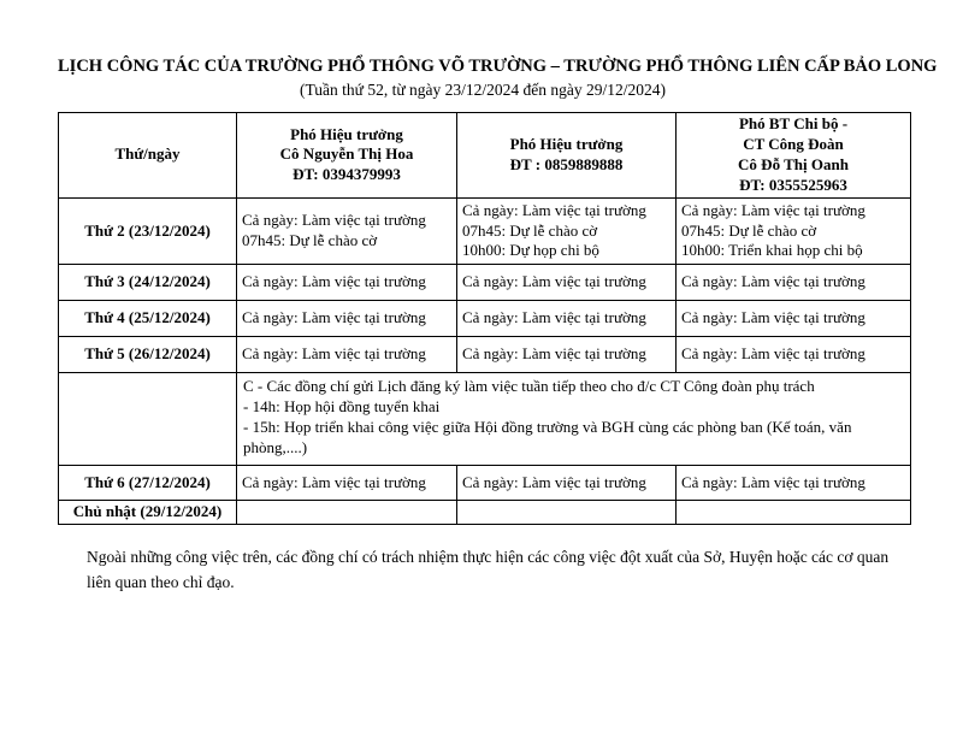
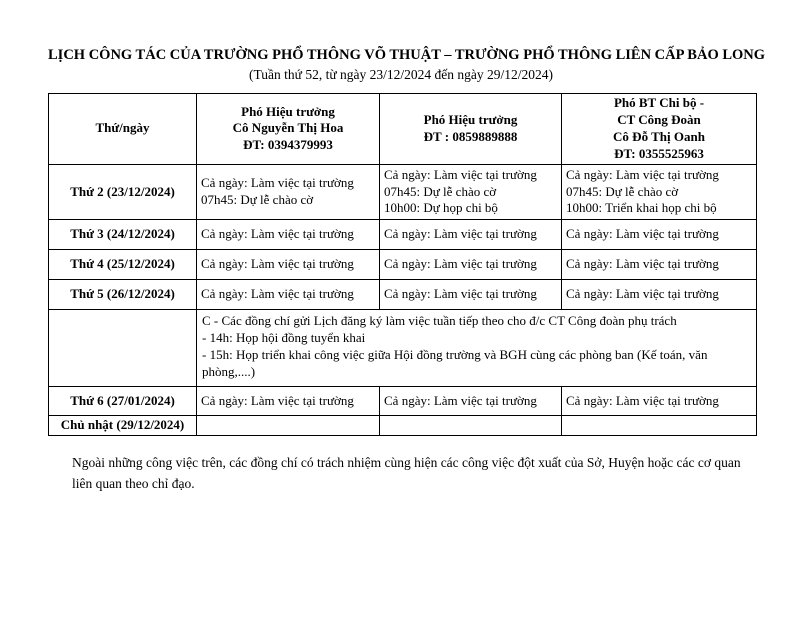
- LỊCH CÔNG TÁC CỦA TRƯỜNG PHỔ THÔNG VÕ TRƯỜNG – TRƯỜNG PHỔ THÔNG LIÊN CẤP BẢO LONG
+ LỊCH CÔNG TÁC CỦA TRƯỜNG PHỔ THÔNG VÕ THUẬT – TRƯỜNG PHỔ THÔNG LIÊN CẤP BẢO LONG
  (Tuần thứ 52, từ ngày 23/12/2024 đến ngày 29/12/2024)
  Thứ/ngày	Phó Hiệu trưởngCô Nguyễn Thị HoaĐT: 0394379993	Phó Hiệu trưởngĐT : 0859889888	Phó BT Chi bộ -CT Công ĐoànCô Đỗ Thị OanhĐT: 0355525963
  Thứ 2 (23/12/2024)	Cả ngày: Làm việc tại trường07h45: Dự lễ chào cờ	Cả ngày: Làm việc tại trường07h45: Dự lễ chào cờ10h00: Dự họp chi bộ	Cả ngày: Làm việc tại trường07h45: Dự lễ chào cờ10h00: Triển khai họp chi bộ
  Thứ 3 (24/12/2024)	Cả ngày: Làm việc tại trường	Cả ngày: Làm việc tại trường	Cả ngày: Làm việc tại trường
  Thứ 4 (25/12/2024)	Cả ngày: Làm việc tại trường	Cả ngày: Làm việc tại trường	Cả ngày: Làm việc tại trường
  Thứ 5 (26/12/2024)	Cả ngày: Làm việc tại trường	Cả ngày: Làm việc tại trường	Cả ngày: Làm việc tại trường
  	C - Các đồng chí gửi Lịch đăng ký làm việc tuần tiếp theo cho đ/c CT Công đoàn phụ trách- 14h: Họp hội đồng tuyển khai- 15h: Họp triển khai công việc giữa Hội đồng trường và BGH cùng các phòng ban (Kế toán, văn phòng,....)
- Thứ 6 (27/12/2024)	Cả ngày: Làm việc tại trường	Cả ngày: Làm việc tại trường	Cả ngày: Làm việc tại trường
+ Thứ 6 (27/01/2024)	Cả ngày: Làm việc tại trường	Cả ngày: Làm việc tại trường	Cả ngày: Làm việc tại trường
  Chủ nhật (29/12/2024)
- Ngoài những công việc trên, các đồng chí có trách nhiệm thực hiện các công việc đột xuất của Sở, Huyện hoặc các cơ quan liên quan theo chỉ đạo.
+ Ngoài những công việc trên, các đồng chí có trách nhiệm cùng hiện các công việc đột xuất của Sở, Huyện hoặc các cơ quan liên quan theo chỉ đạo.
